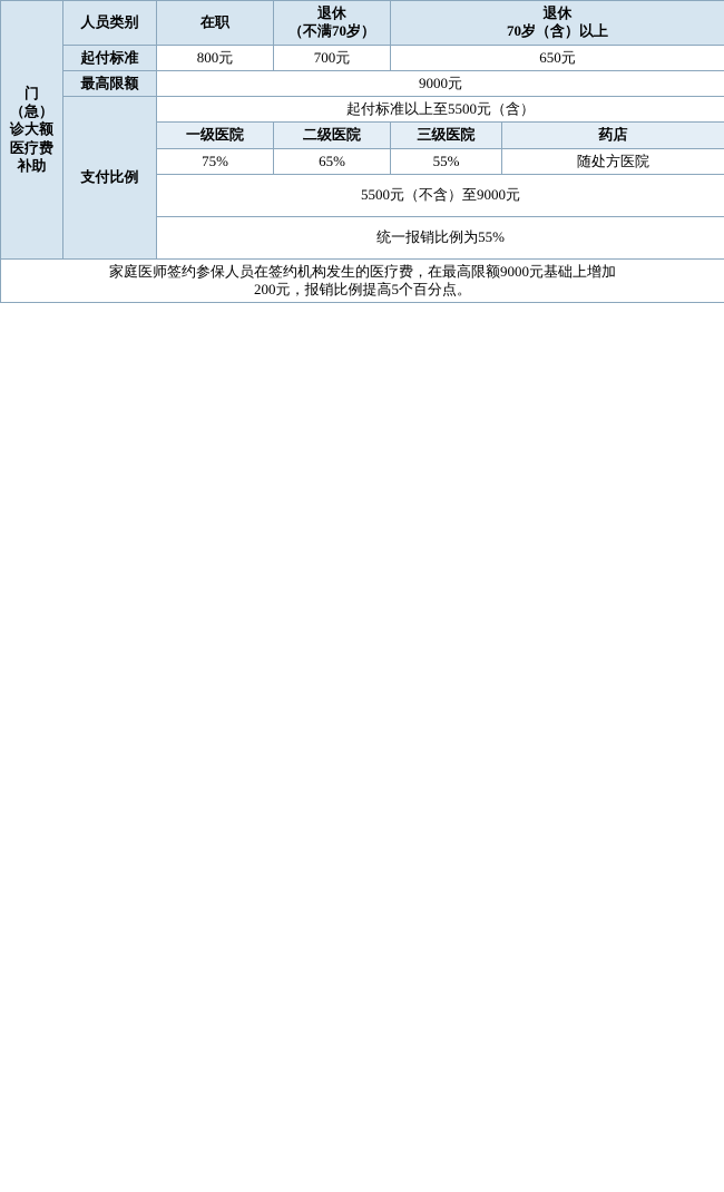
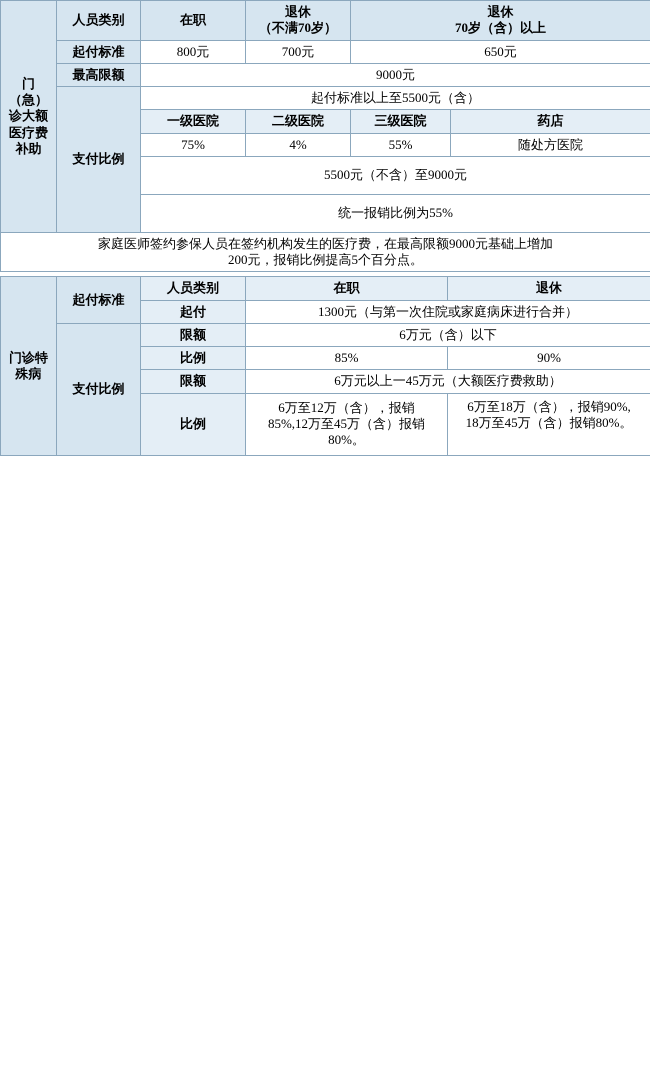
  门（急）诊大额医疗费补助	人员类别	在职	退休 （不满70岁）	退休 70岁（含）以上
  起付标准	800元	700元	650元
  最高限额	9000元
  支付比例	起付标准以上至5500元（含）
  一级医院	二级医院	三级医院	药店
- 75%	65%	55%	随处方医院
+ 75%	4%	55%	随处方医院
  5500元（不含）至9000元
  统一报销比例为55%
  家庭医师签约参保人员在签约机构发生的医疗费，在最高限额9000元基础上增加 200元，报销比例提高5个百分点。
+ 门诊特殊病	起付标准	人员类别	在职	退休
+ 起付	1300元（与第一次住院或家庭病床进行合并）
+ 支付比例	限额	6万元（含）以下
+ 比例	85%	90%
+ 限额	6万元以上一45万元（大额医疗费救助）
+ 比例	6万至12万（含），报销 85%,12万至45万（含）报销 80%。	6万至18万（含），报销90%, 18万至45万（含）报销80%。
